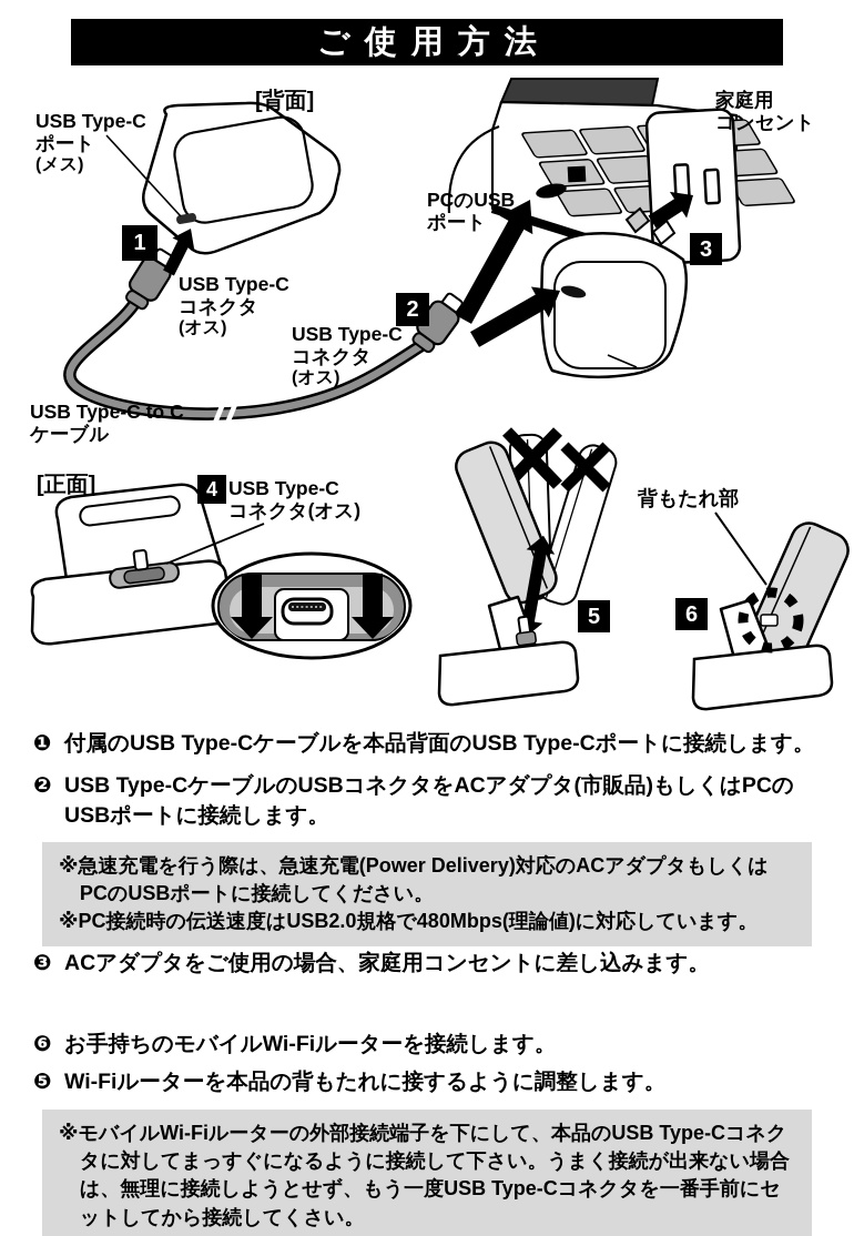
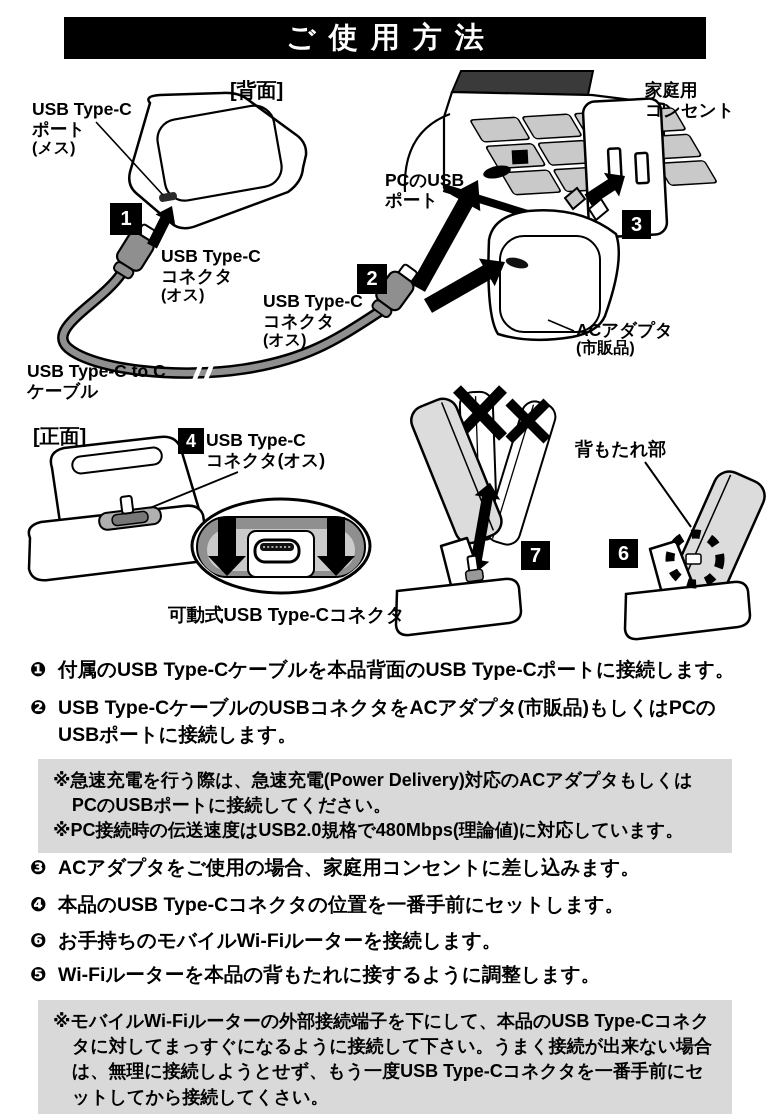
  ご使用方法
  [背面]
  USB Type-C
  ポート
  (メス)
  USB Type-C
  コネクタ
  (オス)
  USB Type-C
  コネクタ
  (オス)
  USB Type-C to C
  ケーブル
  PCのUSB
  ポート
  家庭用
  コンセント
+ ACアダプタ
+ (市販品)
  [正面]
  USB Type-C
  コネクタ(オス)
+ 可動式USB Type-Cコネクタ
  背もたれ部
  1
  2
  3
  4
- 5
+ 7
  6
  ❶
  付属のUSB Type-Cケーブルを本品背面のUSB Type-Cポートに接続します。
  ❷
  USB Type-CケーブルのUSBコネクタをACアダプタ(市販品)もしくはPCのUSBポートに接続します。
  ※急速充電を行う際は、急速充電(Power Delivery)対応のACアダプタもしくはPCのUSBポートに接続してください。
  ※PC接続時の伝送速度はUSB2.0規格で480Mbps(理論値)に対応しています。
  ❸
  ACアダプタをご使用の場合、家庭用コンセントに差し込みます。
+ ❹
+ 本品のUSB Type-Cコネクタの位置を一番手前にセットします。
  ❻
  お手持ちのモバイルWi-Fiルーターを接続します。
  ❺
  Wi-Fiルーターを本品の背もたれに接するように調整します。
  ※モバイルWi-Fiルーターの外部接続端子を下にして、本品のUSB Type-Cコネクタに対してまっすぐになるように接続して下さい。うまく接続が出来ない場合は、無理に接続しようとせず、もう一度USB Type-Cコネクタを一番手前にセットしてから接続してくさい。
